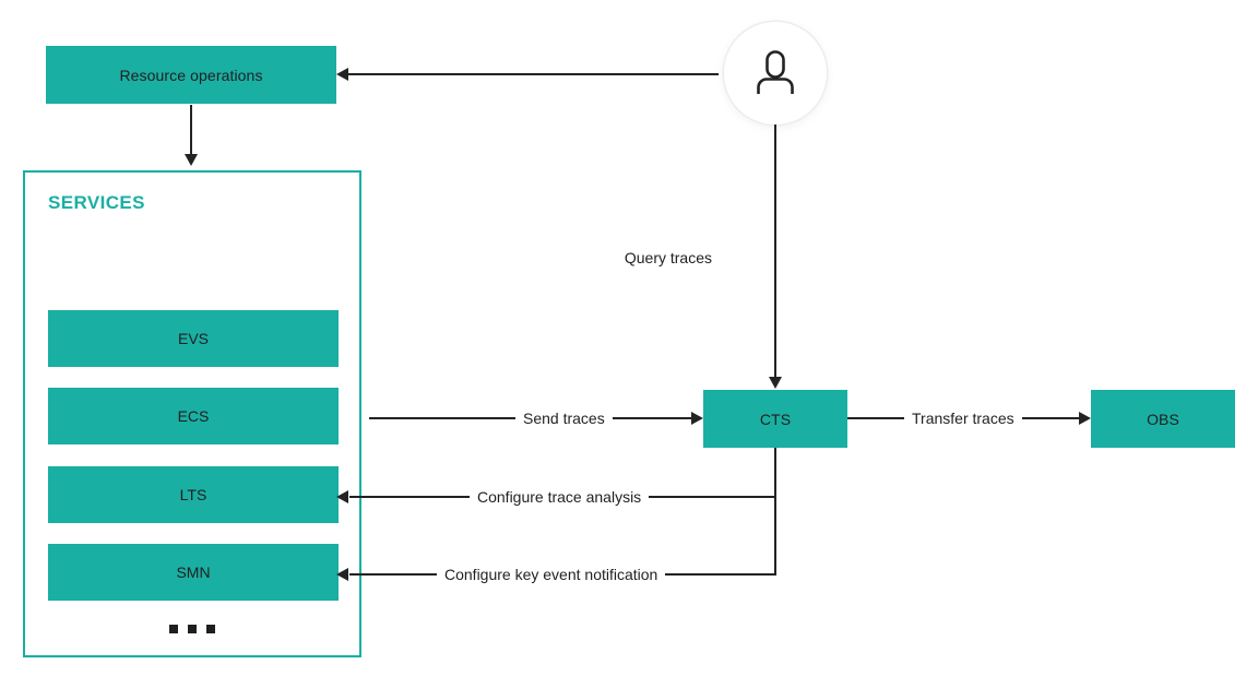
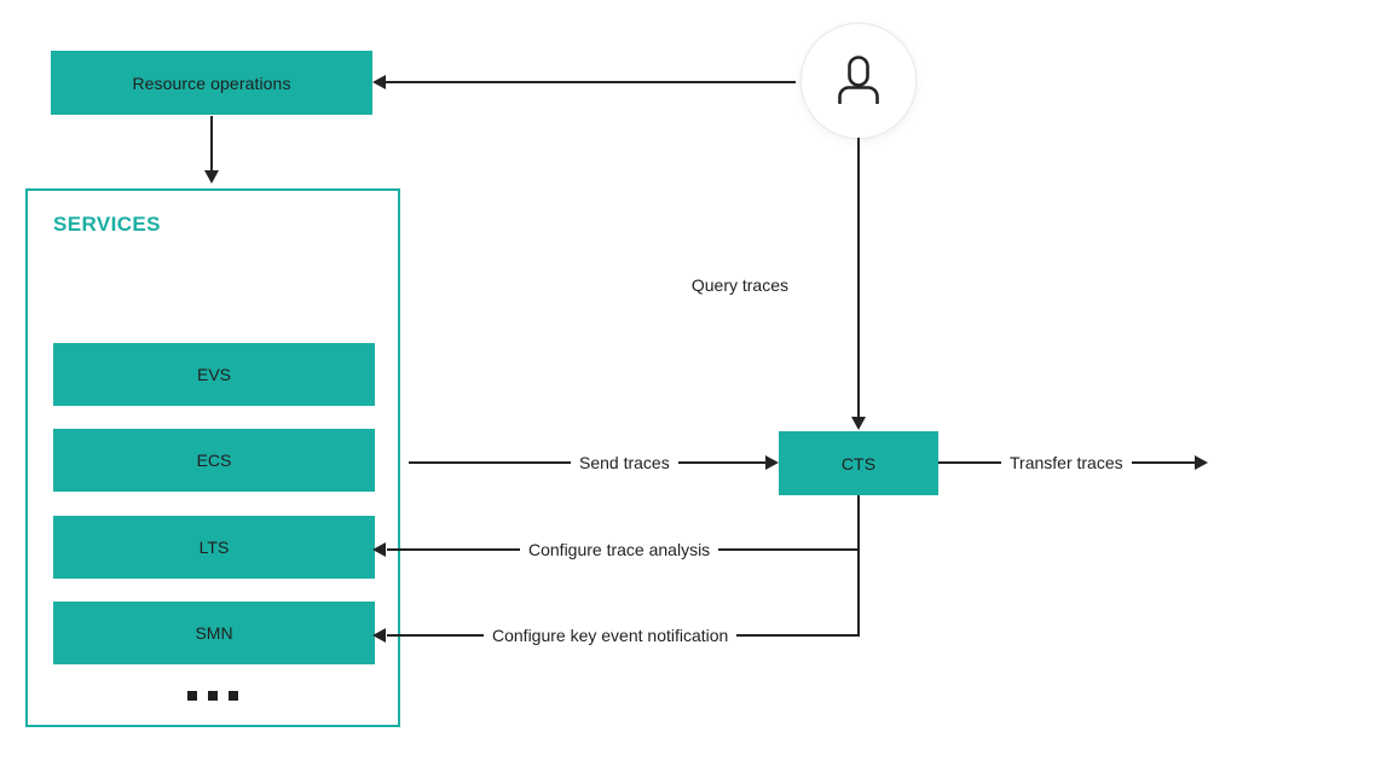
  Resource operations
  SERVICES
  EVS
  ECS
  LTS
  SMN
  Query traces
  CTS
- OBS
  Send traces
  Transfer traces
  Configure trace analysis
  Configure key event notification
